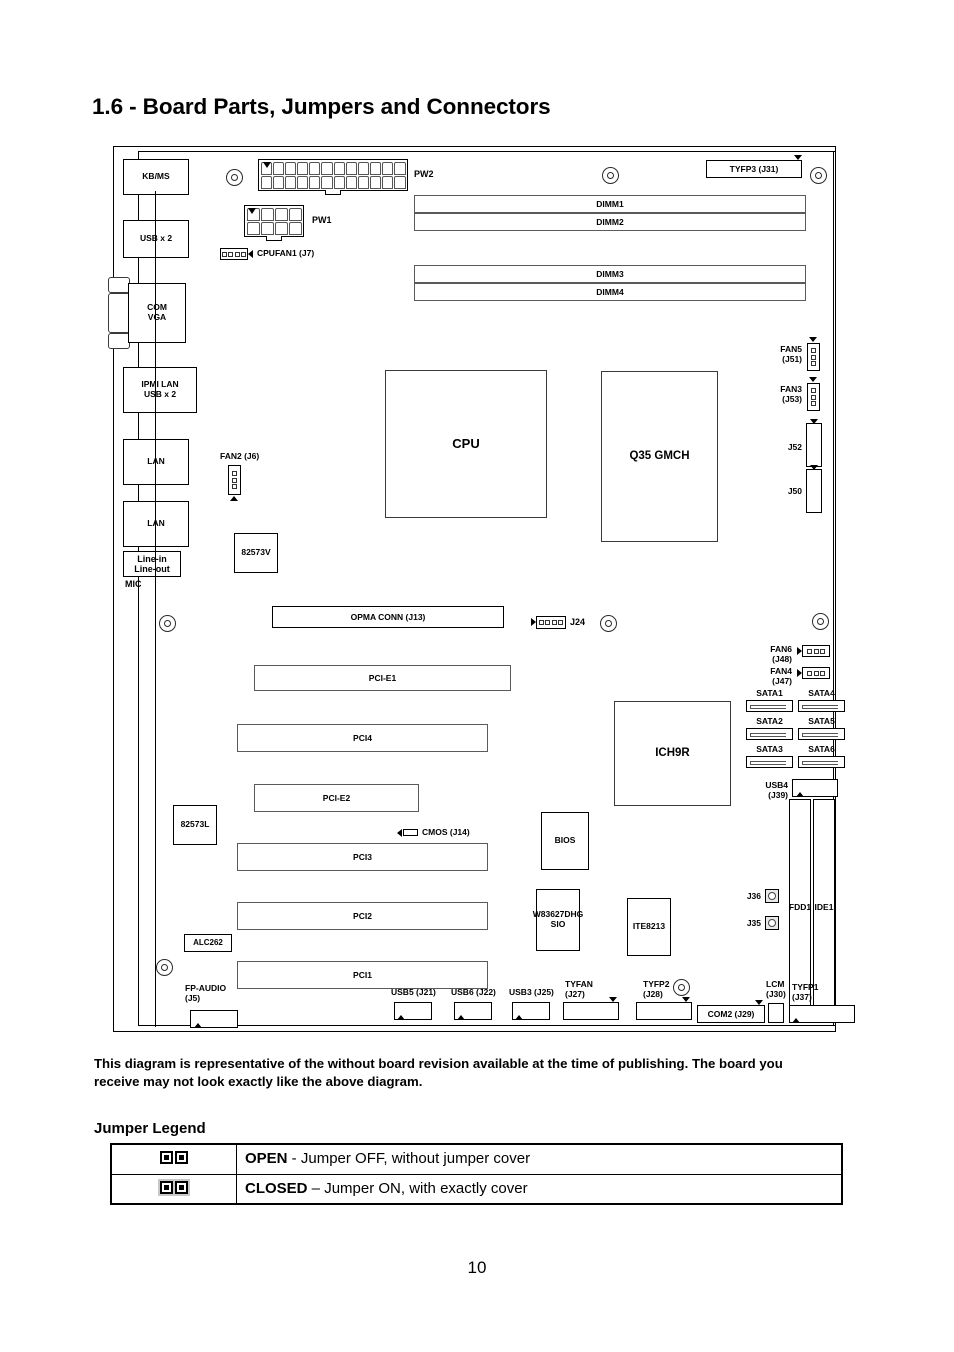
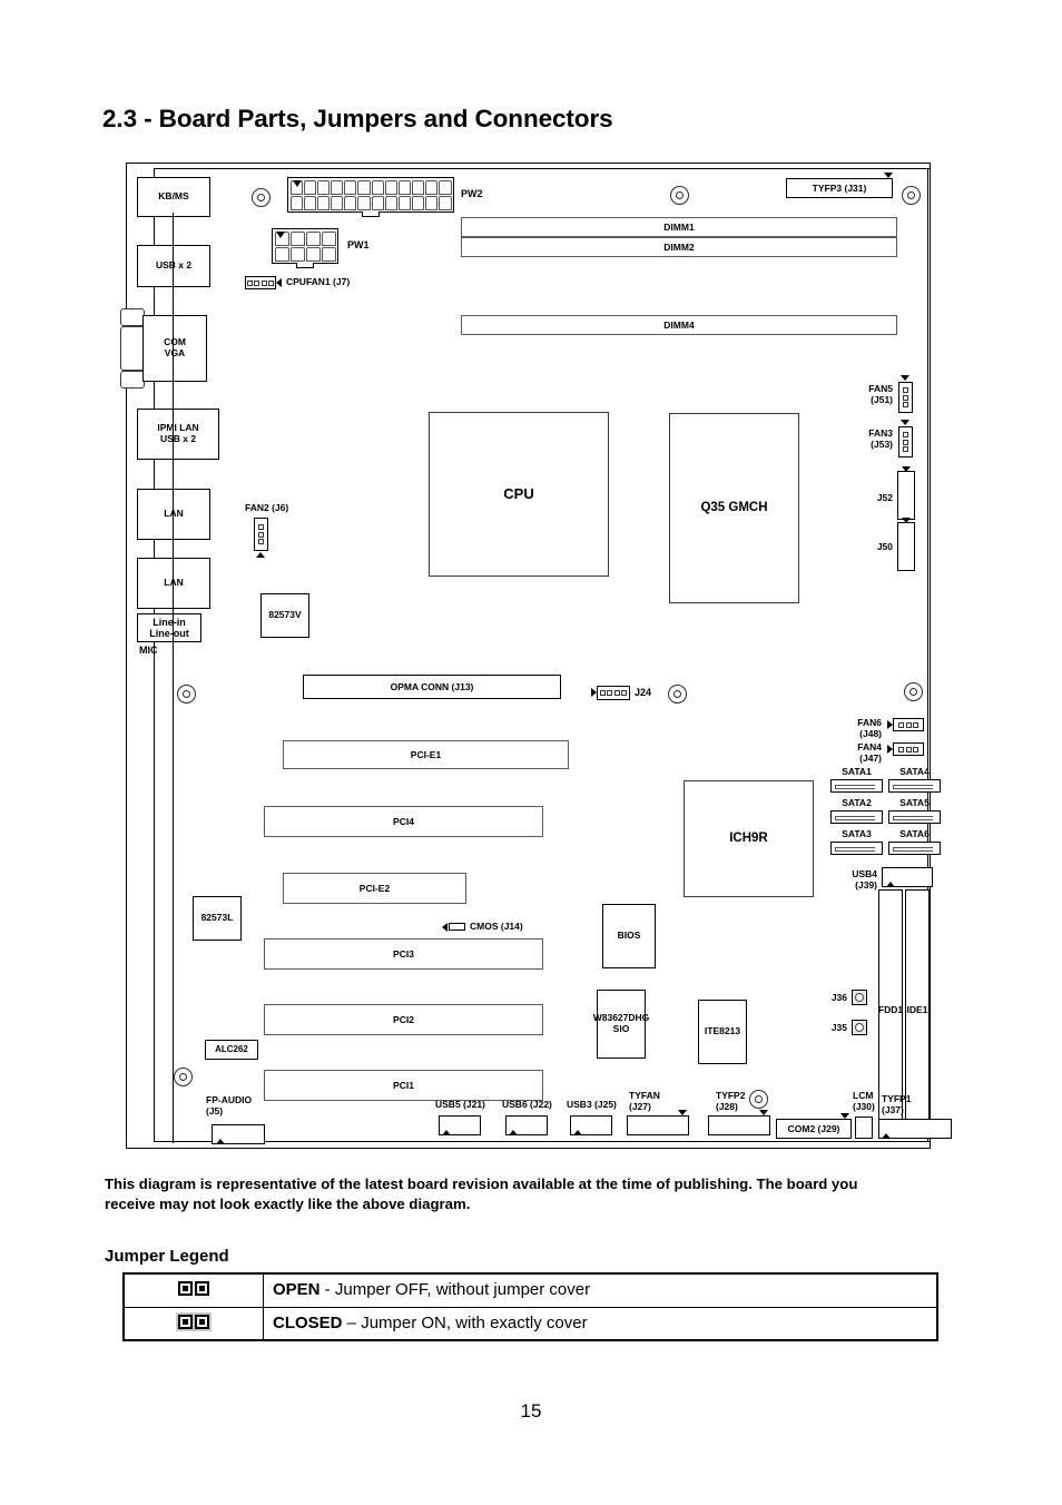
- 1.6 - Board Parts, Jumpers and Connectors
+ 2.3 - Board Parts, Jumpers and Connectors
  KB/MS
  US x 2
  COM
  VGA
  IPMI LAN
  USB x 2
  Line-in
  Lineout
  MIC
  PW2
  PW1
  CPUFAN1 (J7)
  FAN2 (J6)
  DIMM1
  DIMM2
- DIMM3
  DIMM4
  TYFP3 (J31)
  CPU
  Q35 GMCH
  FAN5
  (J51)
  FAN3
  (J53)
  J52
  J50
  82573V
  OPMA CONN (J13)
  J24
  82573L
  PCI-E1
  PCI4
  PCI-E2
  PCI3
  PCI2
  PCI1
  CMOS (J14)
  ALC262
  FP-AUDIO
  (J5)
  ICH9R
  BIOS
  W83627DHG
  SIO
  ITE8213
  FAN6
  (J48)
  FAN4
  (J47)
  SATA1
  SATA2
  SATA3
  SATA4
  SATA5
  SATA6
  USB4
  (J39)
  FDD1
  IDE1
  J36
  J35
  USB5 (J21)
  USB6 (J22)
  USB3 (J25)
  TYFAN
  (J27)
  TYFP2
  (J28)
  COM2 (J29)
  LCM
  (J30)
  TYFP1
  (J37)
- This diagram is representative of the without board revision available at the time of publishing. The board you receive may not look exactly like the above diagram.
+ This diagram is representative of the latest board revision available at the time of publishing. The board you receive may not look exactly like the above diagram.
  Jumper Legend
  	OPEN - Jumper OFF, without jumper cover
  	CLOSED – Jumper ON, with exactly cover
- 10
+ 15
